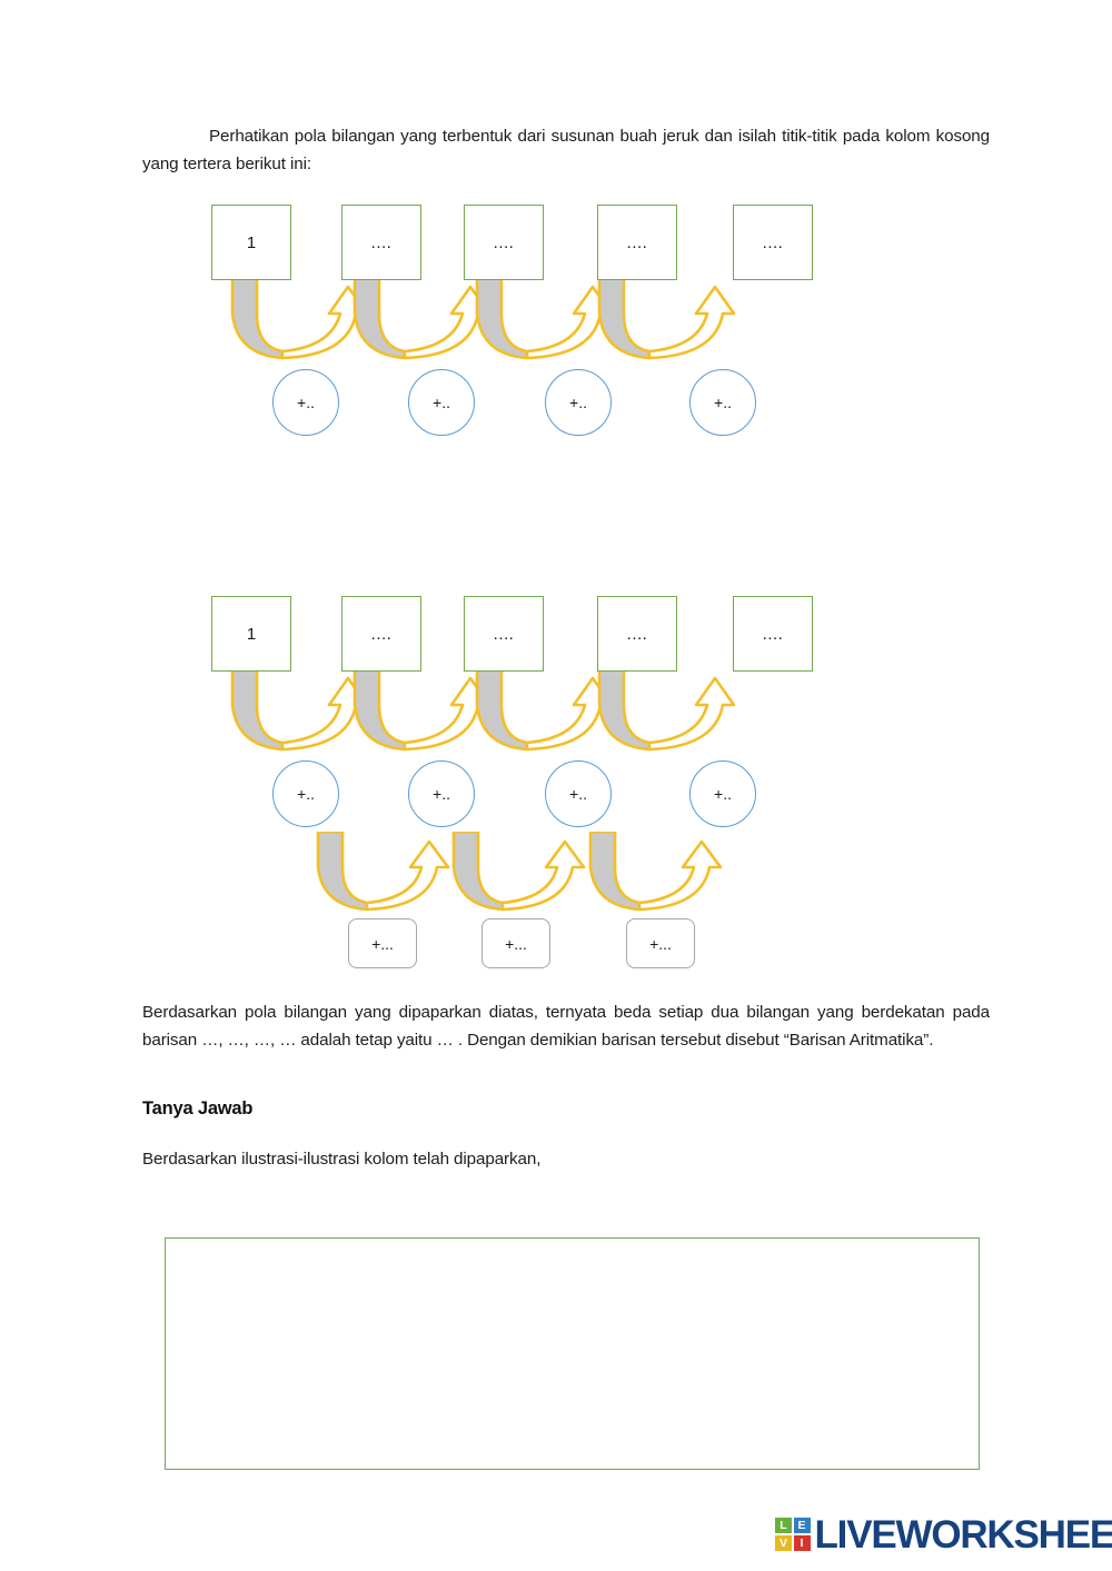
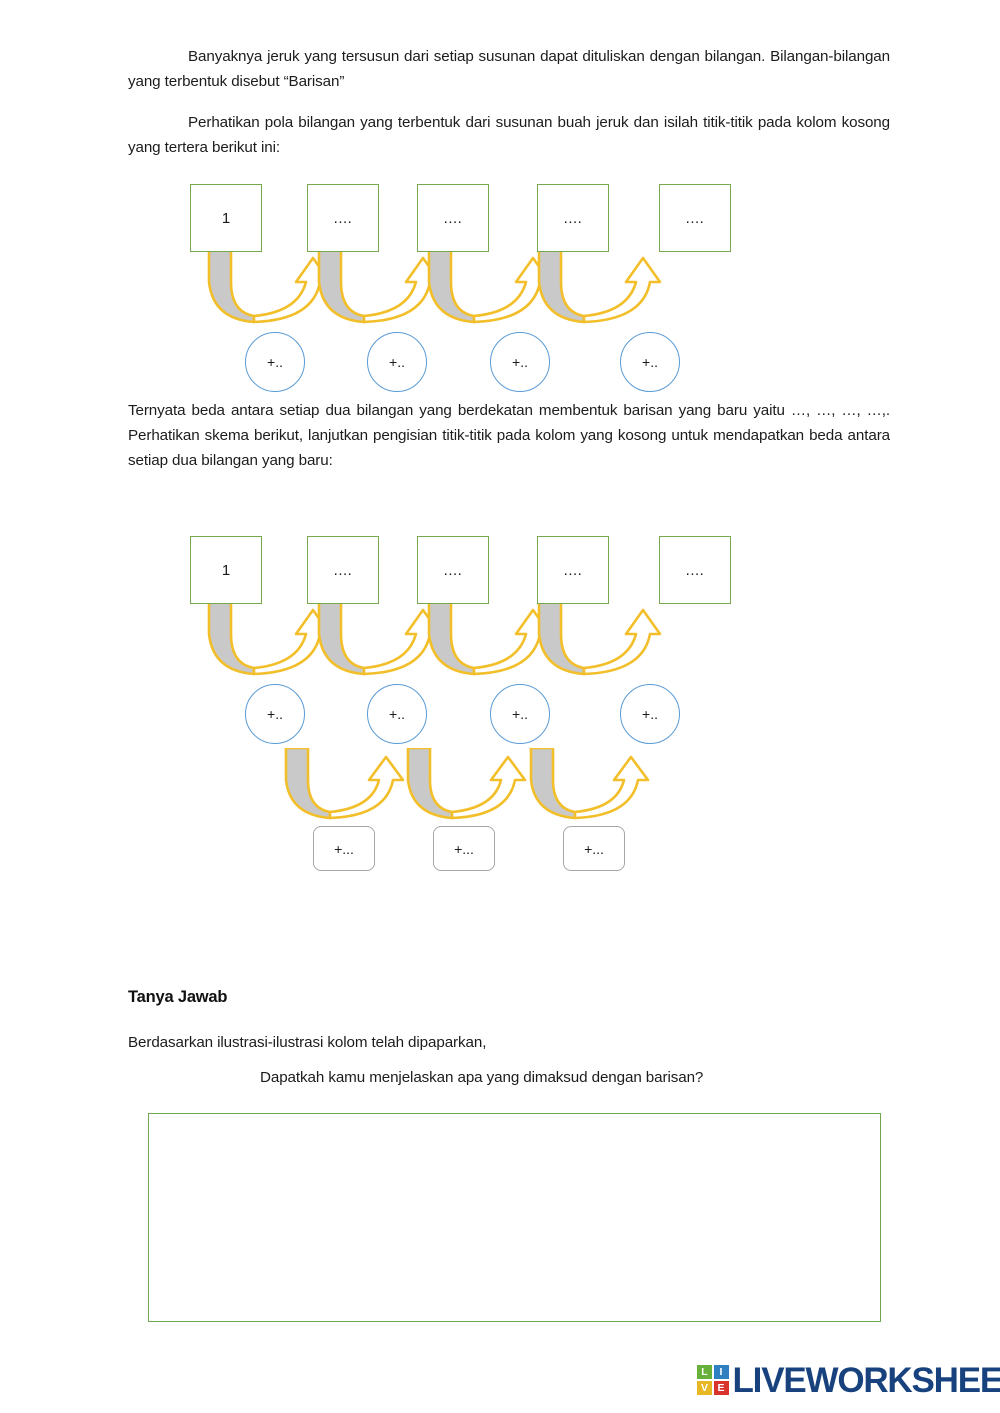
+ Banyaknya jeruk yang tersusun dari setiap susunan dapat dituliskan dengan bilangan. Bilangan-bilangan yang terbentuk disebut “Barisan”
  Perhatikan pola bilangan yang terbentuk dari susunan buah jeruk dan isilah titik-titik pada kolom kosong yang tertera berikut ini:
  1
  ....
  ....
  ....
  ....
  +..
  +..
  +..
  +..
+ Ternyata beda antara setiap dua bilangan yang berdekatan membentuk barisan yang baru yaitu …, …, …, …,. Perhatikan skema berikut, lanjutkan pengisian titik-titik pada kolom yang kosong untuk mendapatkan beda antara setiap dua bilangan yang baru:
  1
  ....
  ....
  ....
  ....
  +..
  +..
  +..
  +..
  +...
  +...
  +...
- Berdasarkan pola bilangan yang dipaparkan diatas, ternyata beda setiap dua bilangan yang berdekatan pada barisan …, …, …, … adalah tetap yaitu … . Dengan demikian barisan tersebut disebut “Barisan Aritmatika”.
  Tanya Jawab
  Berdasarkan ilustrasi-ilustrasi kolom telah dipaparkan,
+ Dapatkah kamu menjelaskan apa yang dimaksud dengan barisan?
  L
- E
+ I
  V
- I
+ E
  LIVEWORKSHEE
